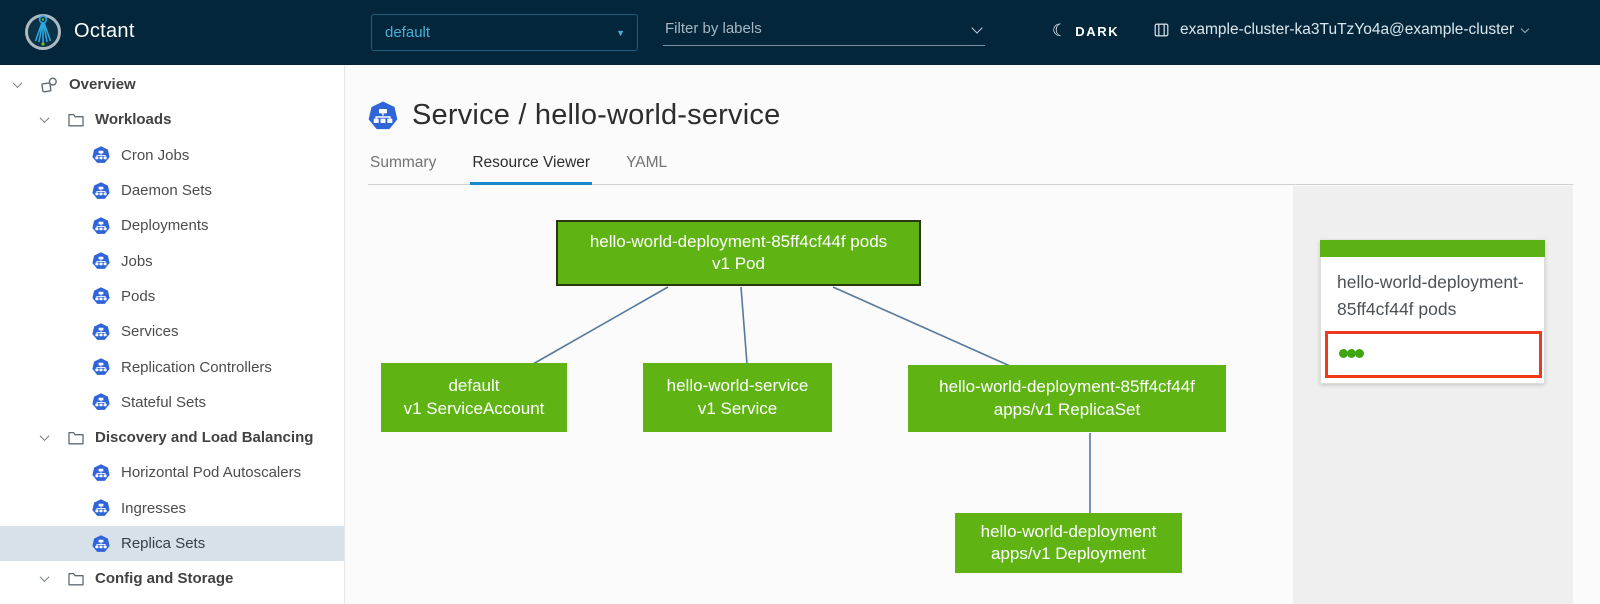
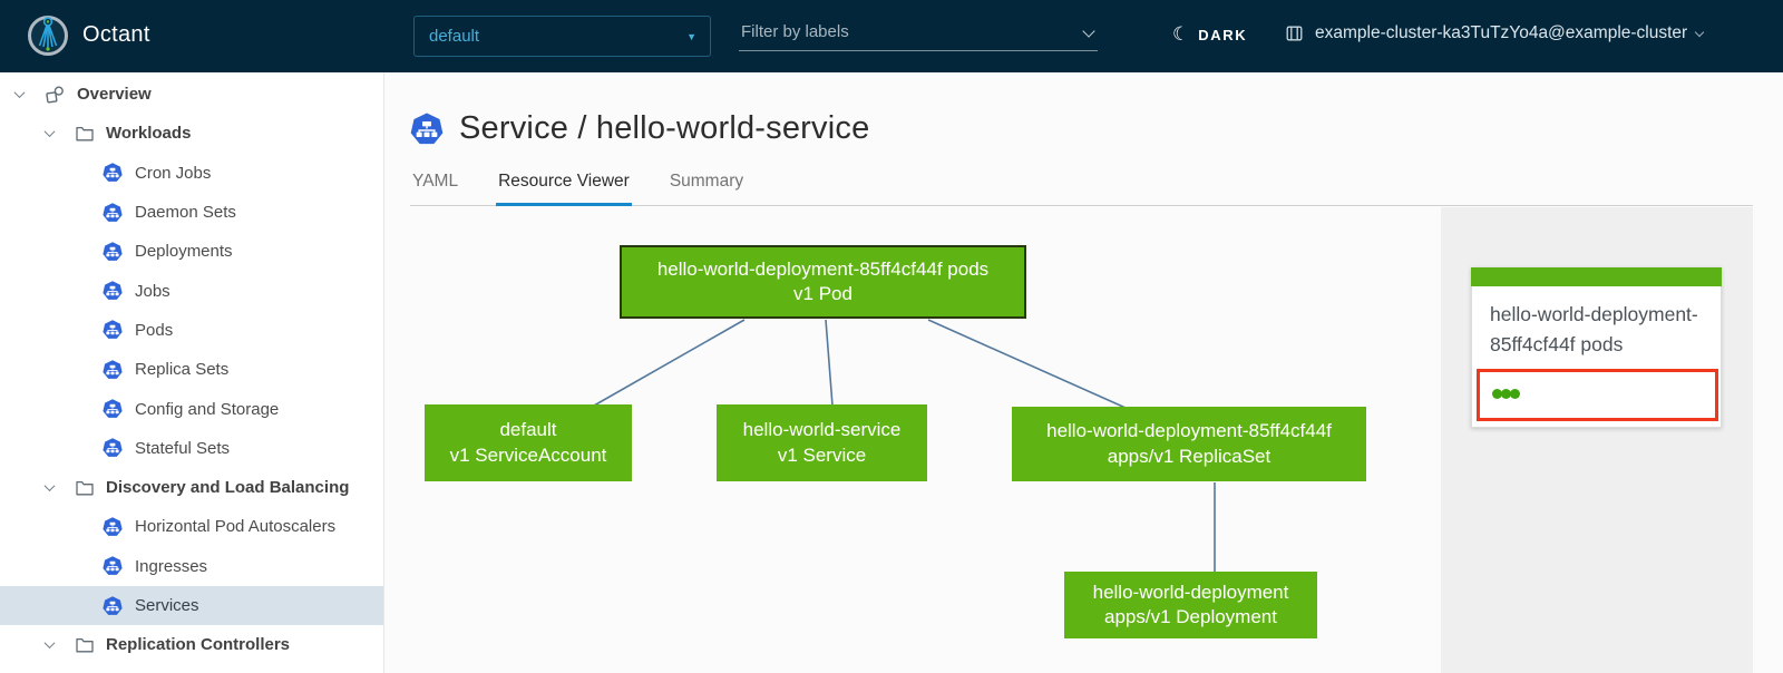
  Octant
  default
  ▼
  Filter by labels
  ☾
  DARK
  example-cluster-ka3TuTzYo4a@example-cluster
  Overview
  Workloads
  Cron Jobs
  Daemon Sets
  Deployments
  Jobs
  Pods
- Services
+ Replica Sets
- Replication Controllers
+ Config and Storage
  Stateful Sets
  Discovery and Load Balancing
  Horizontal Pod Autoscalers
  Ingresses
- Replica Sets
+ Services
- Config and Storage
+ Replication Controllers
  Service / hello-world-service
- Summary
+ YAML
  Resource Viewer
- YAML
+ Summary
  hello-world-deployment-85ff4cf44f pods
  v1 Pod
  default
  v1 ServiceAccount
  hello-world-service
  v1 Service
  hello-world-deployment-85ff4cf44f
  apps/v1 ReplicaSet
  hello-world-deployment
  apps/v1 Deployment
  hello-world-deployment-85ff4cf44f pods
